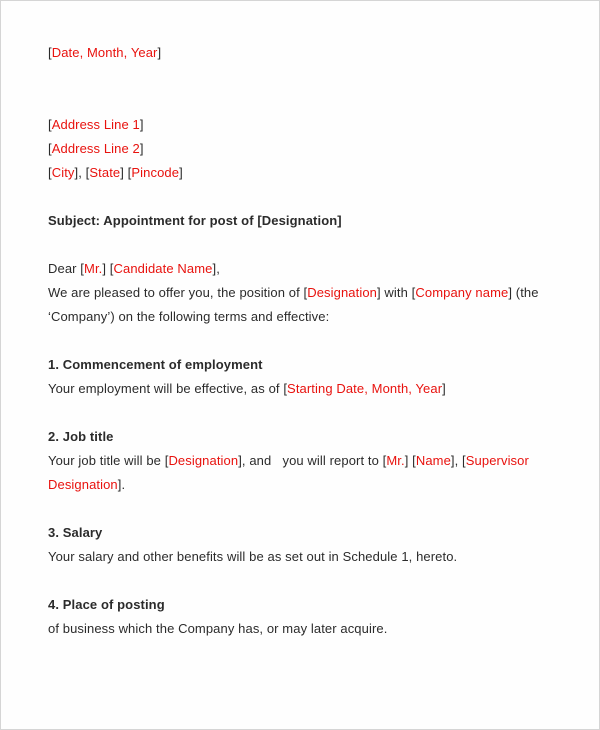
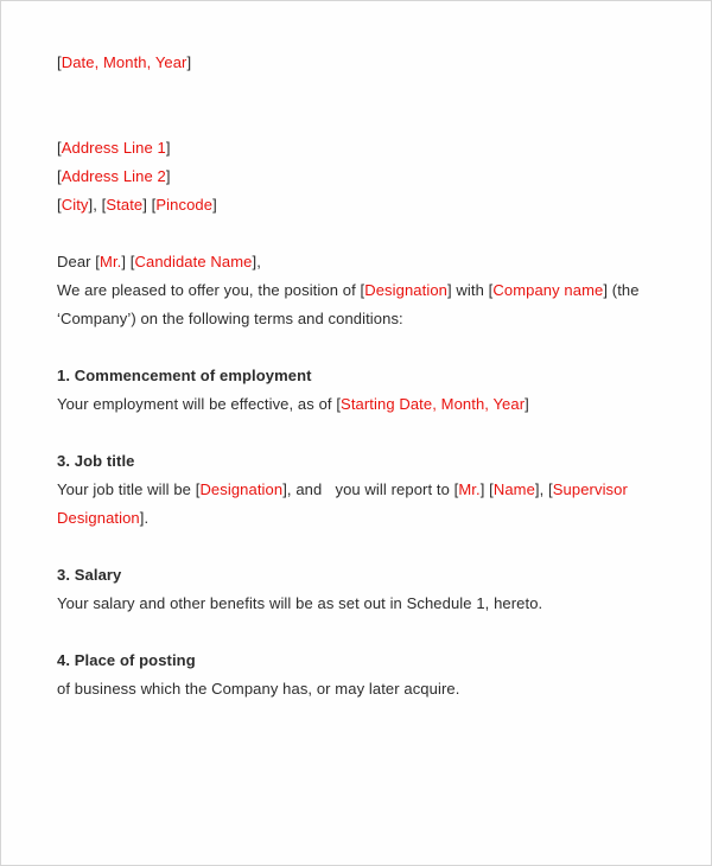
  [Date, Month, Year]
  [Address Line 1]
  [Address Line 2]
  [City], [State] [Pincode]
- Subject: Appointment for post of [Designation]
  Dear [Mr.] [Candidate Name],
  We are pleased to offer you, the position of [Designation] with [Company name] (the
- ‘Company’) on the following terms and effective:
+ ‘Company’) on the following terms and conditions:
  1. Commencement of employment
  Your employment will be effective, as of [Starting Date, Month, Year]
- 2. Job title
+ 3. Job title
  Your job title will be [Designation], and you will report to [Mr.] [Name], [Supervisor
  Designation].
  3. Salary
  Your salary and other benefits will be as set out in Schedule 1, hereto.
  4. Place of posting
  of business which the Company has, or may later acquire.
